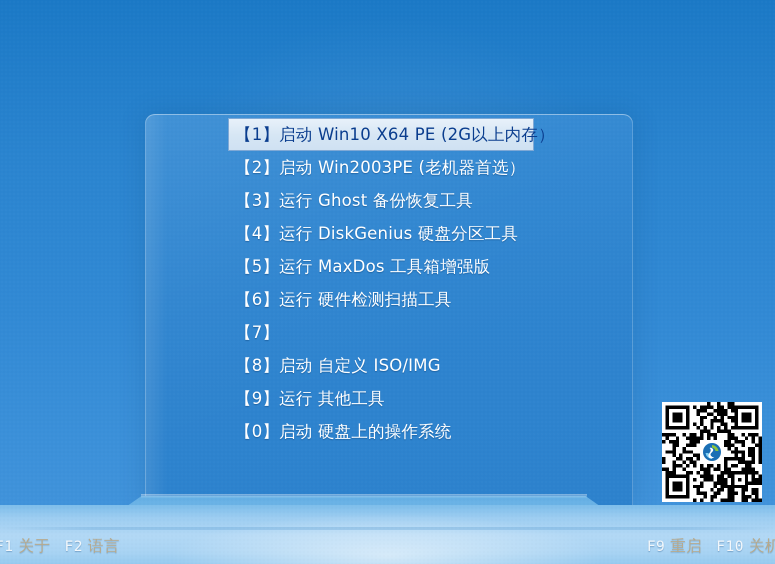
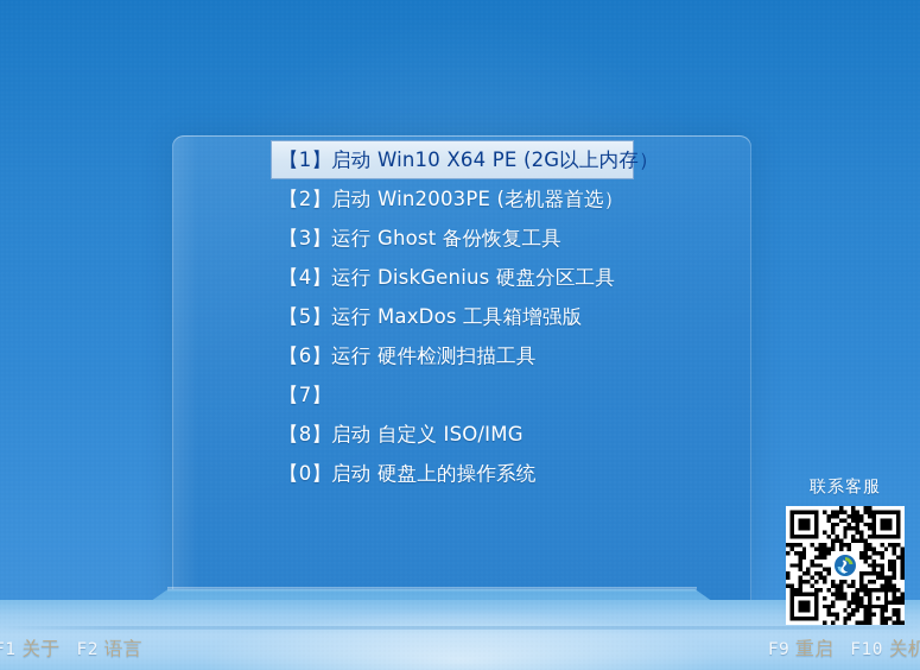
  【1】
  启动 Win10 X64 PE (2G以上内存）
  【2】
  启动 Win2003PE (老机器首选）
  【3】
  运行 Ghost 备份恢复工具
  【4】
  运行 DiskGenius 硬盘分区工具
  【5】
  运行 MaxDos 工具箱增强版
  【6】
  运行 硬件检测扫描工具
  【7】
  【8】
  启动 自定义 ISO/IMG
- 【9】
- 运行 其他工具
  【0】
  启动 硬盘上的操作系统
+ 联系客服
  1 关于 F2 语言
  F9 重启 F10 关机
